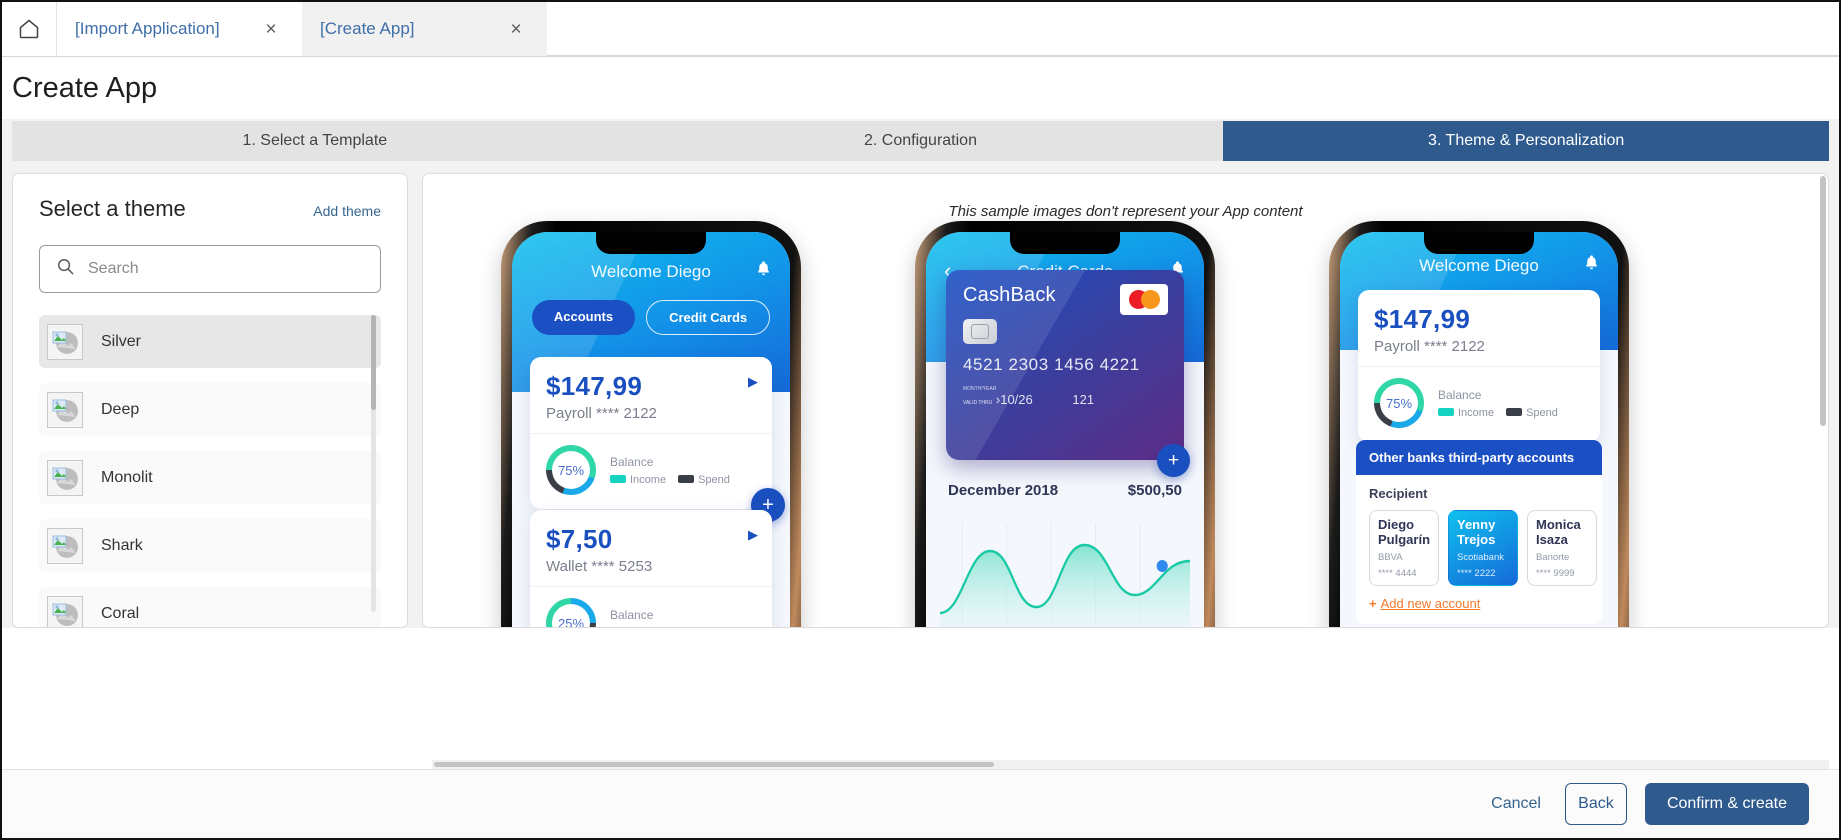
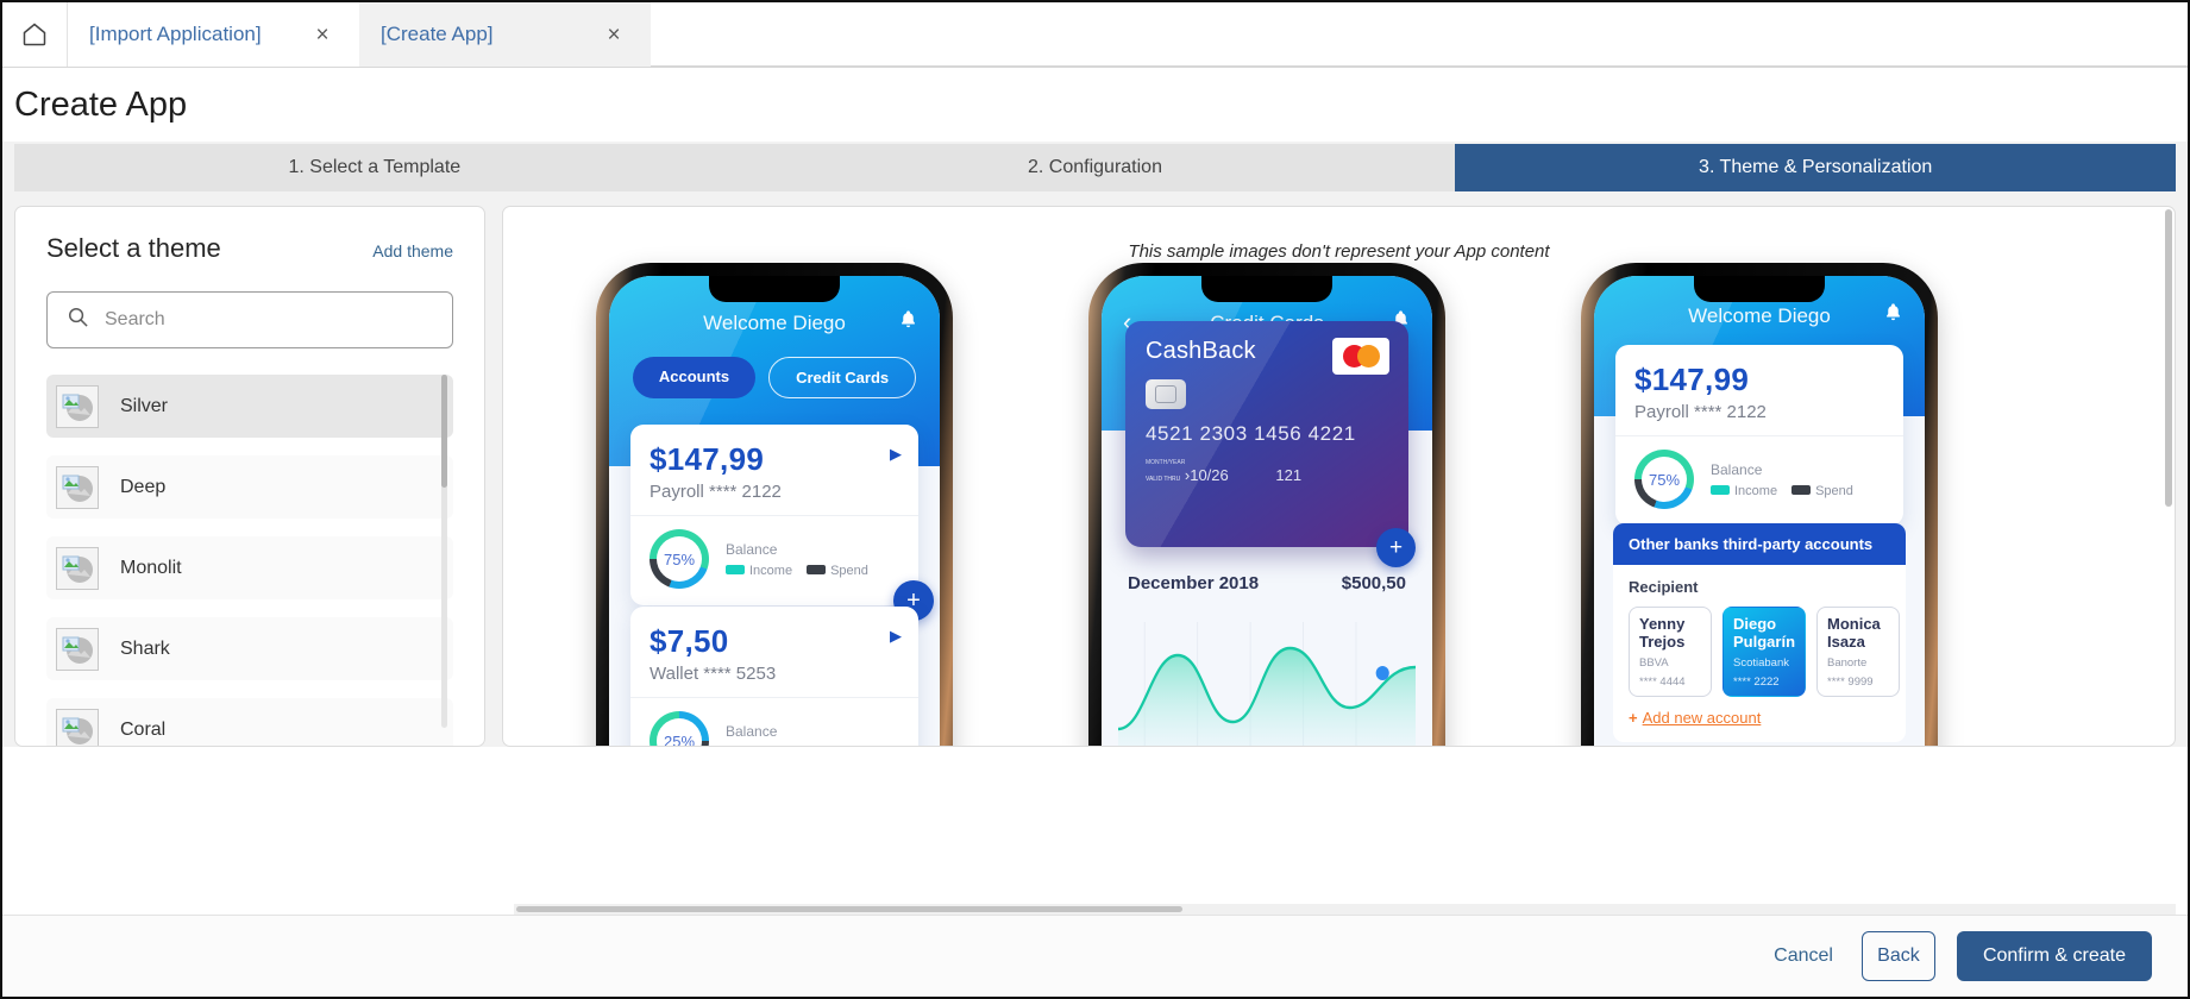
  [Import Application]
  ×
  [Create App]
  ×
  Create App
  1. Select a Template
  2. Configuration
  3. Theme & Personalization
  Select a theme
  Add theme
  Search
  Silver
  Deep
  Monolit
  Shark
  Coral
  This sample images don't represent your App content
  Welcome Diego
  Accounts
  Credit Cards
  $147,99
  Payroll **** 2122
  ▶
  75%
  Balance
  Income
  Spend
  +
  $7,50
  Wallet **** 5253
  ▶
  25%
  Balance
  +
  December 2018
  $500,50
  Welcome Diego
  $147,99
  Payroll **** 2122
  75%
  Balance
  Income
  Spend
  Other banks third-party accounts
  Recipient
- Diego Pulgarín
+ Yenny Trejos
  BBVA
  **** 4444
- Yenny Trejos
+ Diego Pulgarín
  Scotiabank
  **** 2222
  Monica Isaza
  Banorte
  **** 9999
  + Add new account
  Cancel
  Back
  Confirm & create
